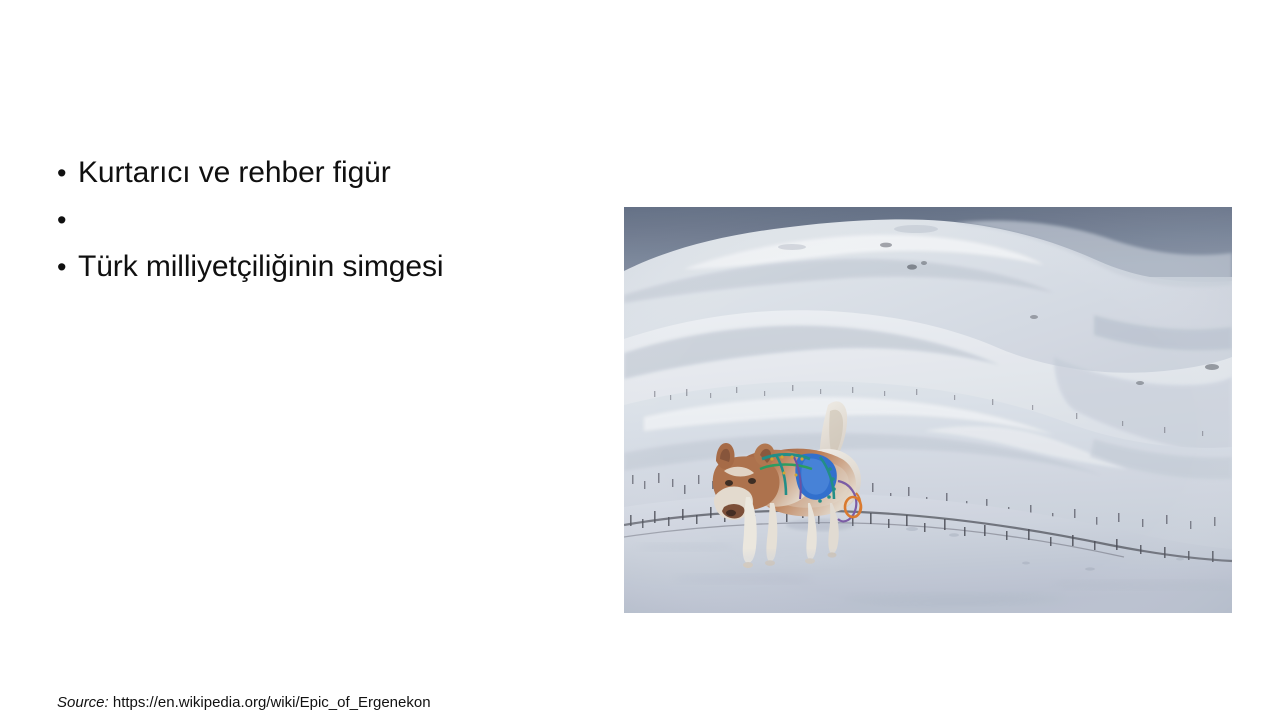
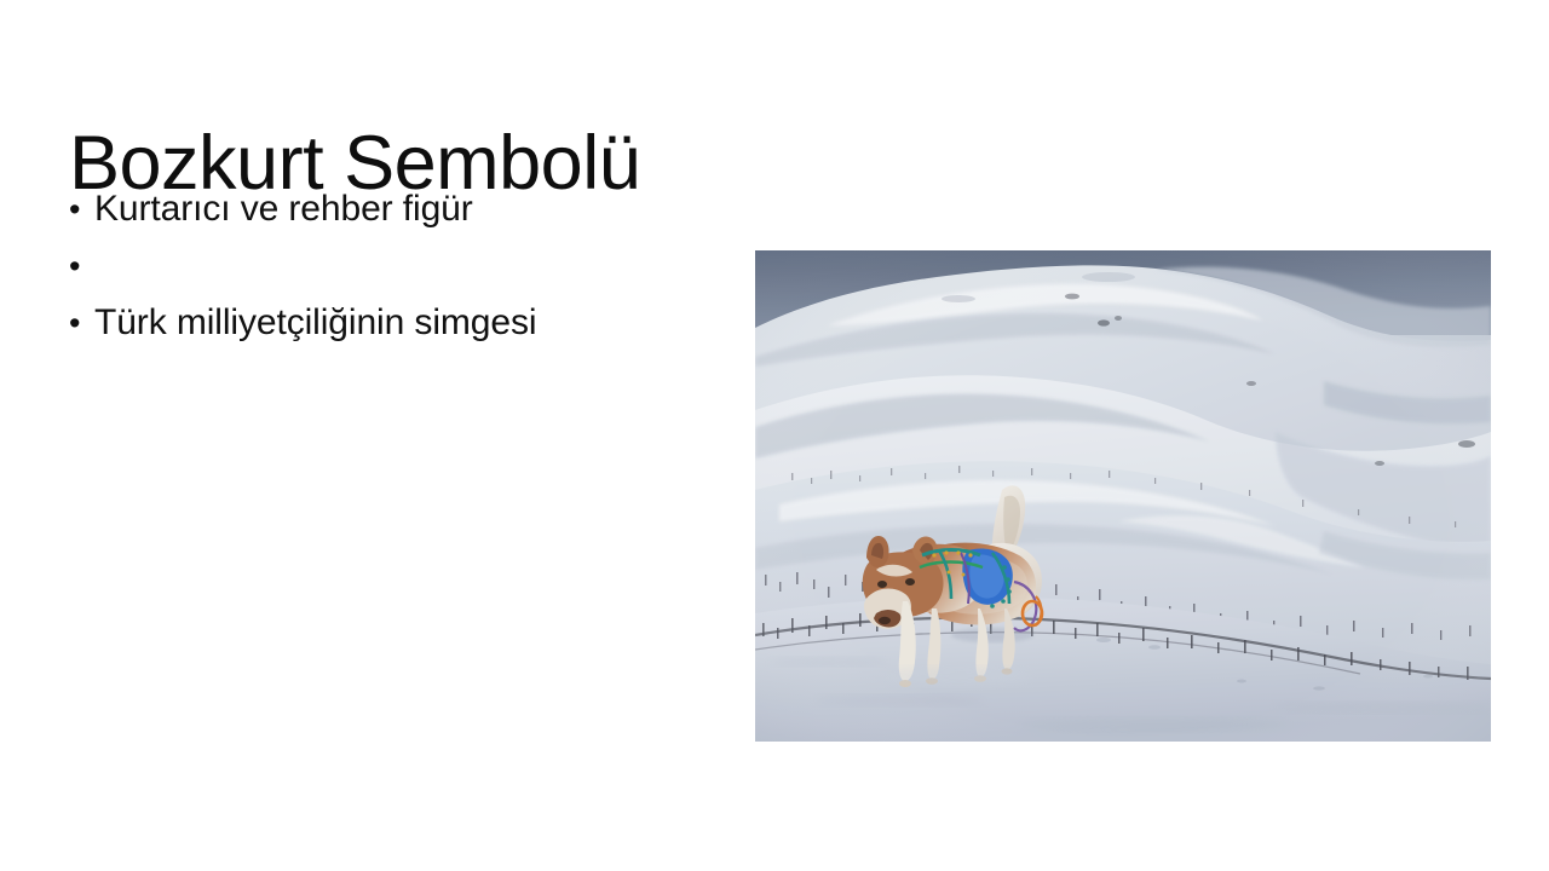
+ Bozkurt Sembolü
  •
  Kurtarıcı ve rehber figür
  •
  •
  Türk milliyetçiliğinin simgesi
- Source: https://en.wikipedia.org/wiki/Epic_of_Ergenekon
